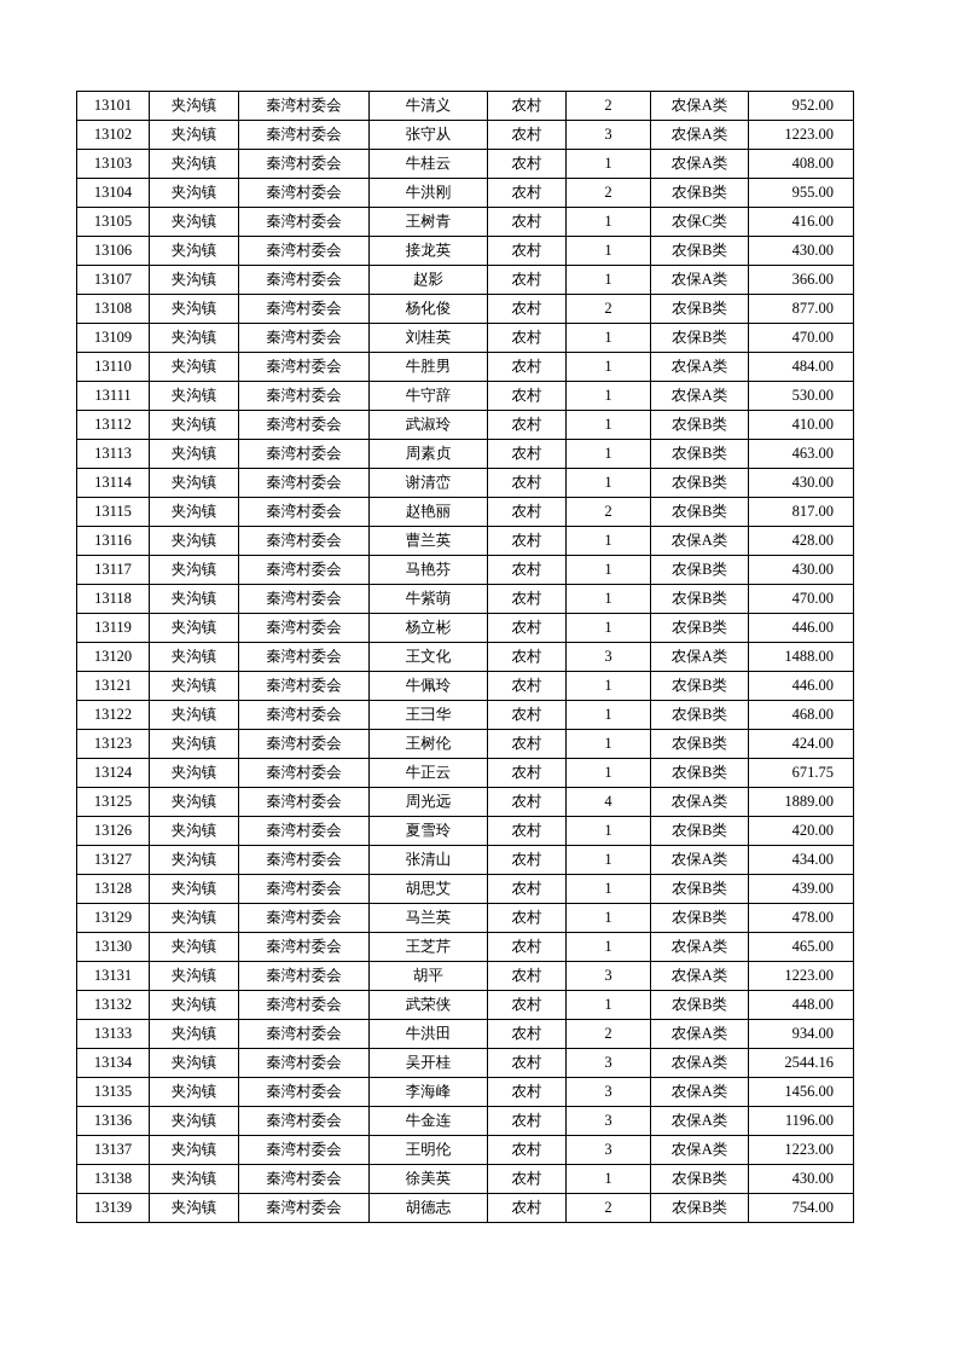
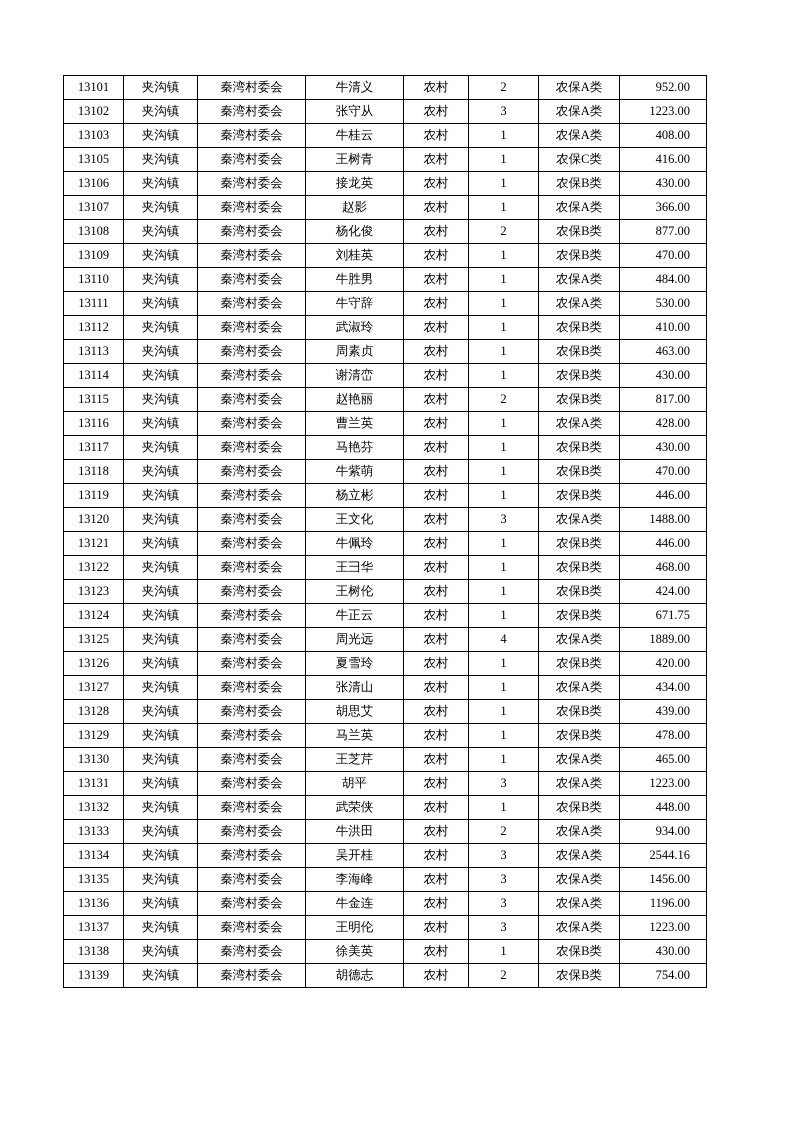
  13101	夹沟镇	秦湾村委会	牛清义	农村	2	农保A类	952.00
  13102	夹沟镇	秦湾村委会	张守从	农村	3	农保A类	1223.00
  13103	夹沟镇	秦湾村委会	牛桂云	农村	1	农保A类	408.00
- 13104	夹沟镇	秦湾村委会	牛洪刚	农村	2	农保B类	955.00
  13105	夹沟镇	秦湾村委会	王树青	农村	1	农保C类	416.00
  13106	夹沟镇	秦湾村委会	接龙英	农村	1	农保B类	430.00
  13107	夹沟镇	秦湾村委会	赵影	农村	1	农保A类	366.00
  13108	夹沟镇	秦湾村委会	杨化俊	农村	2	农保B类	877.00
  13109	夹沟镇	秦湾村委会	刘桂英	农村	1	农保B类	470.00
  13110	夹沟镇	秦湾村委会	牛胜男	农村	1	农保A类	484.00
  13111	夹沟镇	秦湾村委会	牛守辞	农村	1	农保A类	530.00
  13112	夹沟镇	秦湾村委会	武淑玲	农村	1	农保B类	410.00
  13113	夹沟镇	秦湾村委会	周素贞	农村	1	农保B类	463.00
  13114	夹沟镇	秦湾村委会	谢清峦	农村	1	农保B类	430.00
  13115	夹沟镇	秦湾村委会	赵艳丽	农村	2	农保B类	817.00
  13116	夹沟镇	秦湾村委会	曹兰英	农村	1	农保A类	428.00
  13117	夹沟镇	秦湾村委会	马艳芬	农村	1	农保B类	430.00
  13118	夹沟镇	秦湾村委会	牛紫萌	农村	1	农保B类	470.00
  13119	夹沟镇	秦湾村委会	杨立彬	农村	1	农保B类	446.00
  13120	夹沟镇	秦湾村委会	王文化	农村	3	农保A类	1488.00
  13121	夹沟镇	秦湾村委会	牛佩玲	农村	1	农保B类	446.00
  13122	夹沟镇	秦湾村委会	王彐华	农村	1	农保B类	468.00
  13123	夹沟镇	秦湾村委会	王树伦	农村	1	农保B类	424.00
  13124	夹沟镇	秦湾村委会	牛正云	农村	1	农保B类	671.75
  13125	夹沟镇	秦湾村委会	周光远	农村	4	农保A类	1889.00
  13126	夹沟镇	秦湾村委会	夏雪玲	农村	1	农保B类	420.00
  13127	夹沟镇	秦湾村委会	张清山	农村	1	农保A类	434.00
  13128	夹沟镇	秦湾村委会	胡思艾	农村	1	农保B类	439.00
  13129	夹沟镇	秦湾村委会	马兰英	农村	1	农保B类	478.00
  13130	夹沟镇	秦湾村委会	王芝芹	农村	1	农保A类	465.00
  13131	夹沟镇	秦湾村委会	胡平	农村	3	农保A类	1223.00
  13132	夹沟镇	秦湾村委会	武荣侠	农村	1	农保B类	448.00
  13133	夹沟镇	秦湾村委会	牛洪田	农村	2	农保A类	934.00
  13134	夹沟镇	秦湾村委会	吴开桂	农村	3	农保A类	2544.16
  13135	夹沟镇	秦湾村委会	李海峰	农村	3	农保A类	1456.00
  13136	夹沟镇	秦湾村委会	牛金连	农村	3	农保A类	1196.00
  13137	夹沟镇	秦湾村委会	王明伦	农村	3	农保A类	1223.00
  13138	夹沟镇	秦湾村委会	徐美英	农村	1	农保B类	430.00
  13139	夹沟镇	秦湾村委会	胡德志	农村	2	农保B类	754.00
